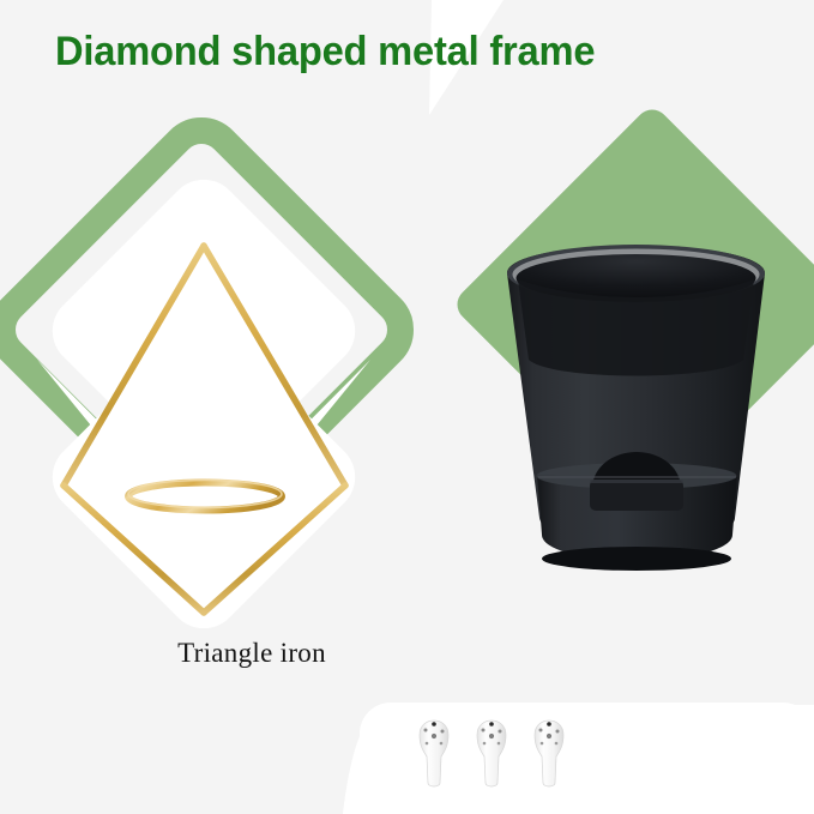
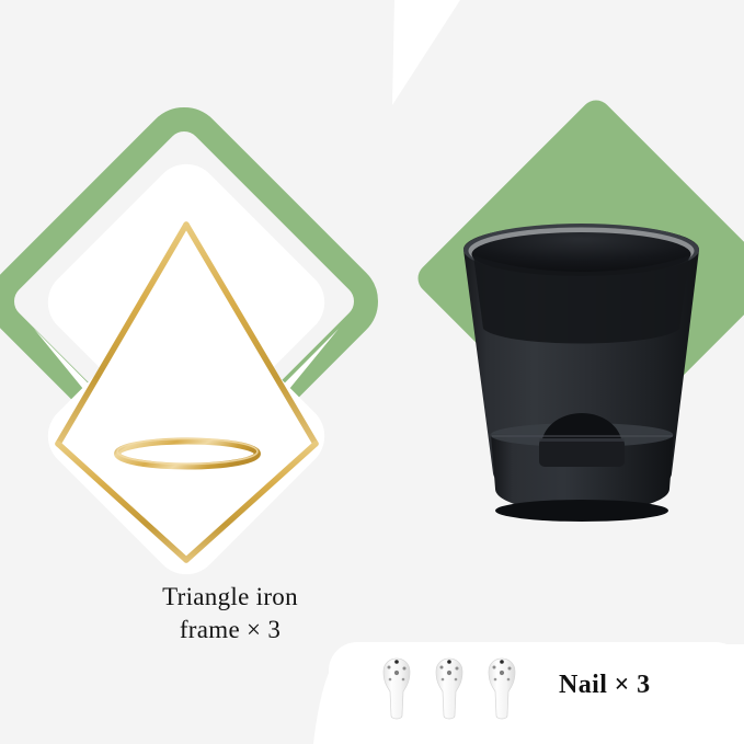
- Diamond shaped metal frame
  Triangle iron
+ frame × 3
+ Nail × 3
